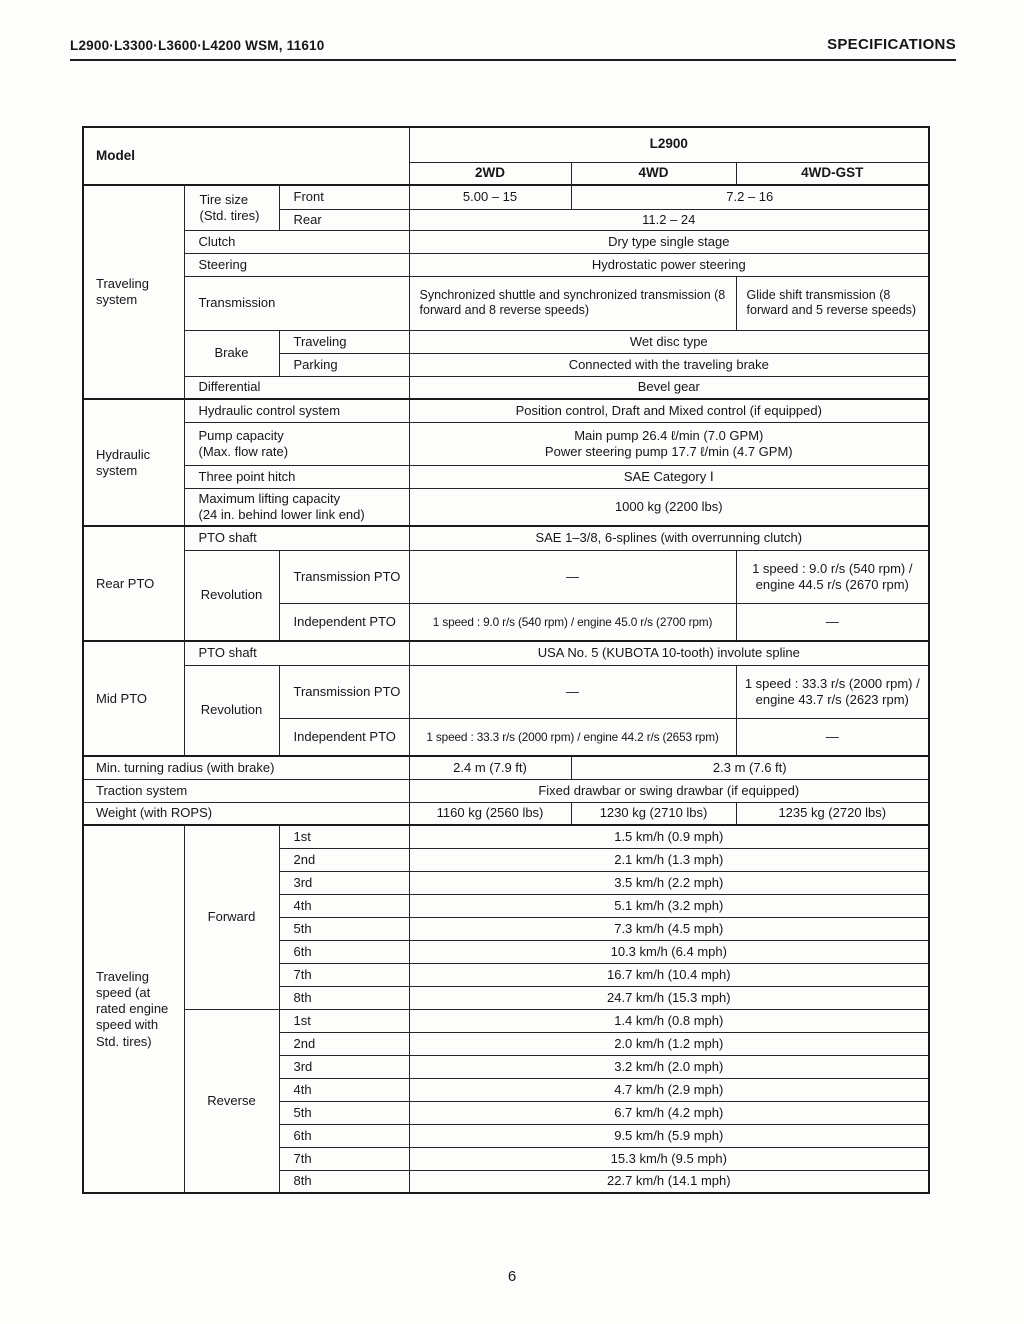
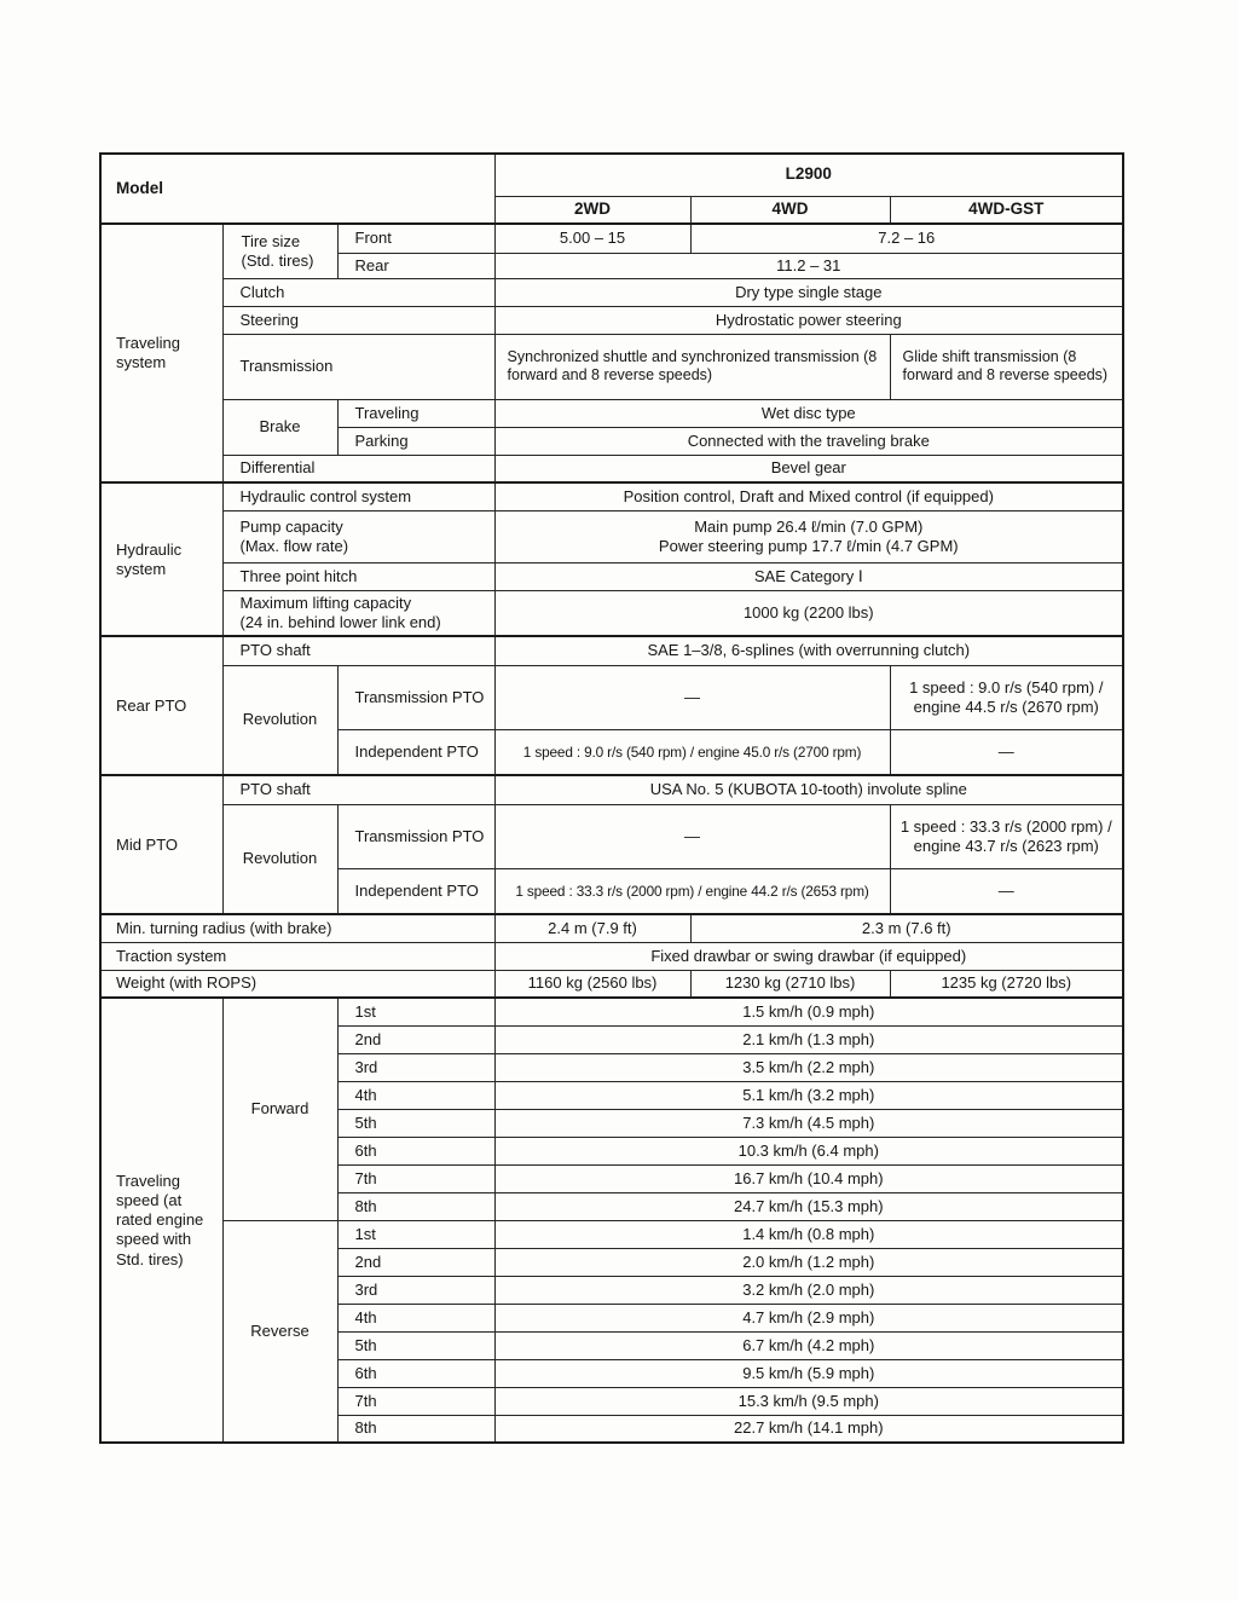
- L2900·L3300·L3600·L4200 WSM, 11610
- SPECIFICATIONS
  Model	L2900
  2WD	4WD	4WD-GST
  Traveling system	Tire size (Std. tires)	Front	5.00 – 15	7.2 – 16
- Rear	11.2 – 24
+ Rear	11.2 – 31
  Clutch	Dry type single stage
  Steering	Hydrostatic power steering
- Transmission	Synchronized shuttle and synchronized transmission (8 forward and 8 reverse speeds)	Glide shift transmission (8 forward and 5 reverse speeds)
+ Transmission	Synchronized shuttle and synchronized transmission (8 forward and 8 reverse speeds)	Glide shift transmission (8 forward and 8 reverse speeds)
  Brake	Traveling	Wet disc type
  Parking	Connected with the traveling brake
  Differential	Bevel gear
  Hydraulic system	Hydraulic control system	Position control, Draft and Mixed control (if equipped)
  Pump capacity (Max. flow rate)	Main pump 26.4 ℓ/min (7.0 GPM) Power steering pump 17.7 ℓ/min (4.7 GPM)
  Three point hitch	SAE Category Ⅰ
  Maximum lifting capacity (24 in. behind lower link end)	1000 kg (2200 lbs)
  Rear PTO	PTO shaft	SAE 1–3/8, 6-splines (with overrunning clutch)
  Revolution	Transmission PTO	—	1 speed : 9.0 r/s (540 rpm) / engine 44.5 r/s (2670 rpm)
  Independent PTO	1 speed : 9.0 r/s (540 rpm) / engine 45.0 r/s (2700 rpm)	—
  Mid PTO	PTO shaft	USA No. 5 (KUBOTA 10-tooth) involute spline
  Revolution	Transmission PTO	—	1 speed : 33.3 r/s (2000 rpm) / engine 43.7 r/s (2623 rpm)
  Independent PTO	1 speed : 33.3 r/s (2000 rpm) / engine 44.2 r/s (2653 rpm)	—
  Min. turning radius (with brake)	2.4 m (7.9 ft)	2.3 m (7.6 ft)
  Traction system	Fixed drawbar or swing drawbar (if equipped)
  Weight (with ROPS)	1160 kg (2560 lbs)	1230 kg (2710 lbs)	1235 kg (2720 lbs)
  Traveling speed (at rated engine speed with Std. tires)	Forward	1st	1.5 km/h (0.9 mph)
  2nd	2.1 km/h (1.3 mph)
  3rd	3.5 km/h (2.2 mph)
  4th	5.1 km/h (3.2 mph)
  5th	7.3 km/h (4.5 mph)
  6th	10.3 km/h (6.4 mph)
  7th	16.7 km/h (10.4 mph)
  8th	24.7 km/h (15.3 mph)
  Reverse	1st	1.4 km/h (0.8 mph)
  2nd	2.0 km/h (1.2 mph)
  3rd	3.2 km/h (2.0 mph)
  4th	4.7 km/h (2.9 mph)
  5th	6.7 km/h (4.2 mph)
  6th	9.5 km/h (5.9 mph)
  7th	15.3 km/h (9.5 mph)
  8th	22.7 km/h (14.1 mph)
- 6
